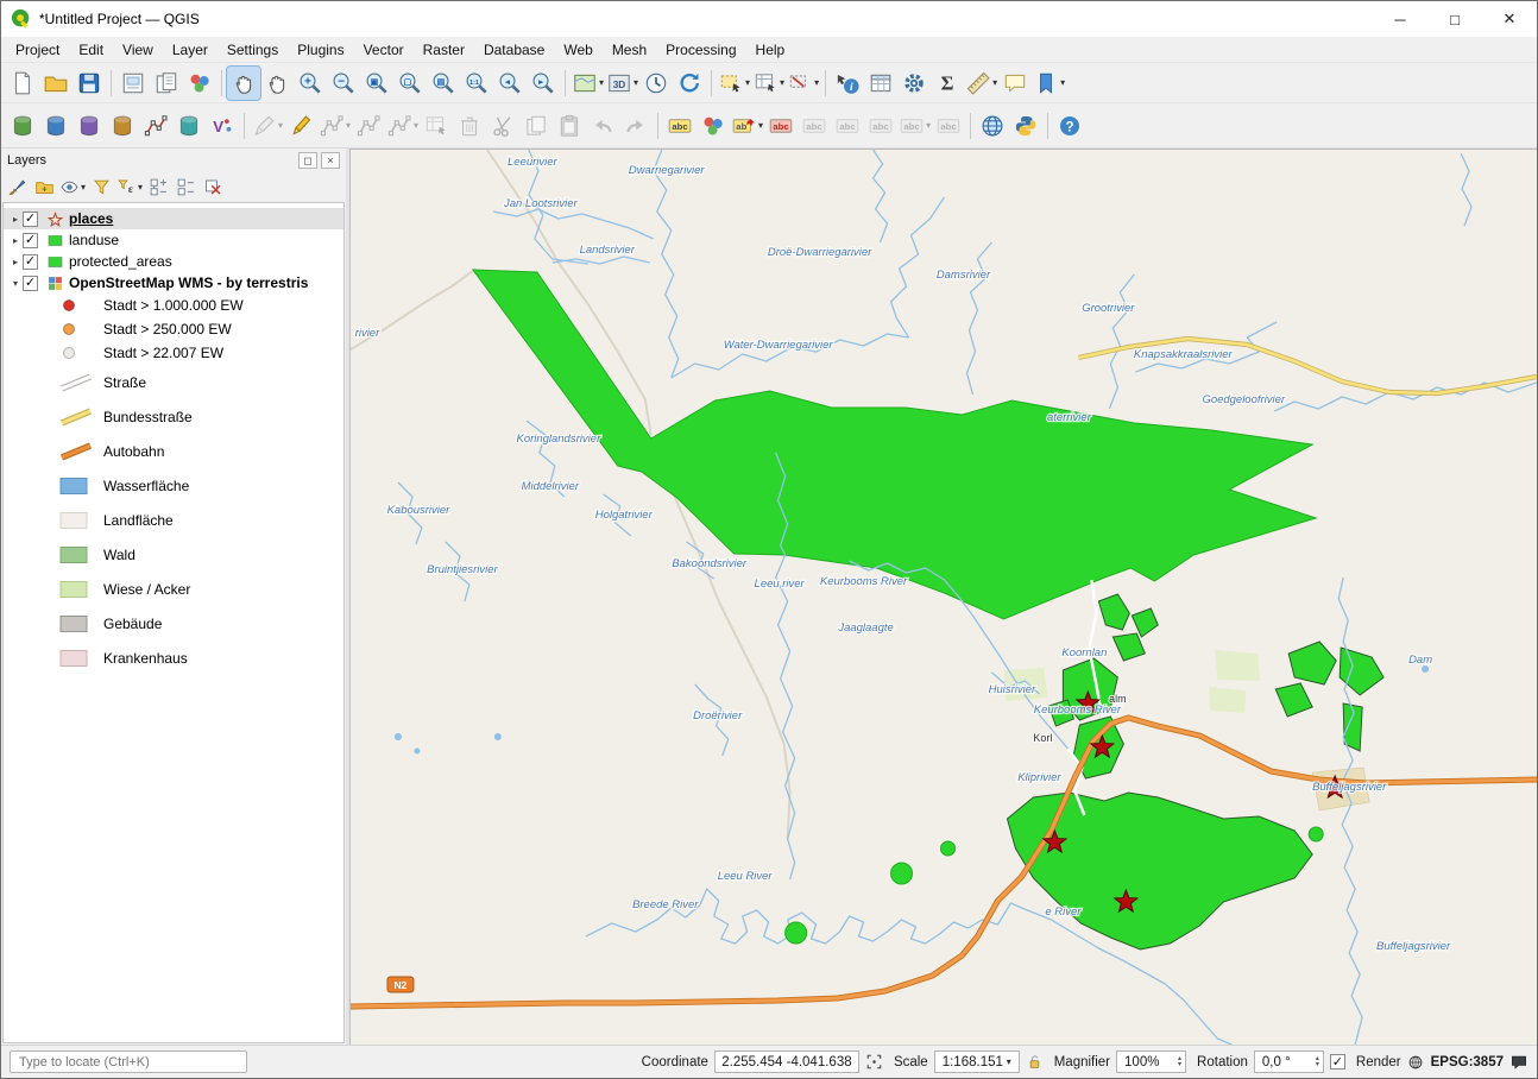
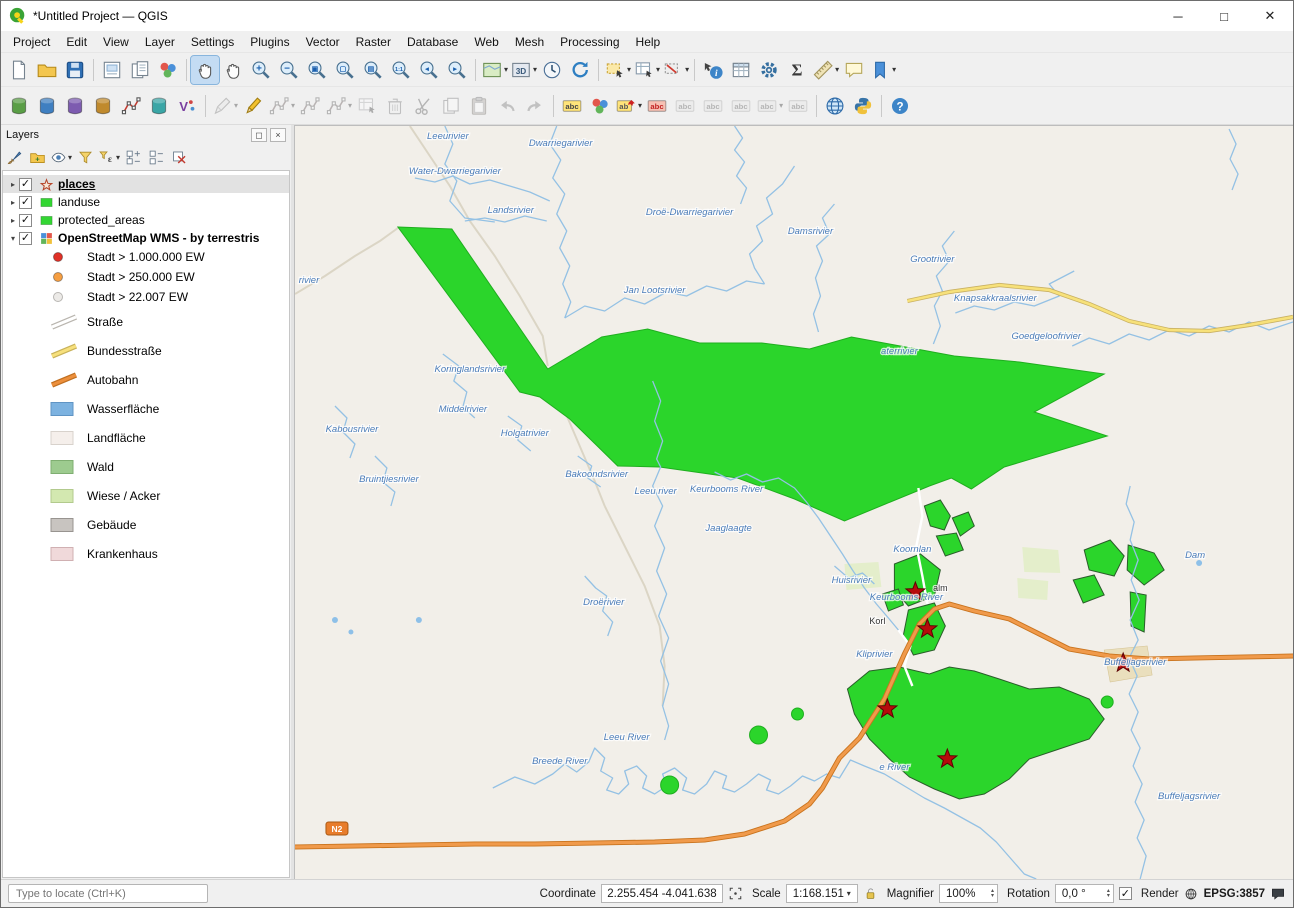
  *Untitled Project — QGIS
  ─
  □
  ✕
  Project
  Edit
  View
  Layer
  Settings
  Plugins
  Vector
  Raster
  Database
  Web
  Mesh
  Processing
  Help
  +
  −
  ▣
  ▢
  ▤
  ◂
  ▸
  ▾
  3D
  ▾
  ▾
  ▾
  ▾
  i
  Σ
  ▾
  ▾
  V
  ▾
  ▾
  ▾
  abc
  ab
  ▾
  abc
  abc
  abc
  abc
  abc
  ▾
  abc
  ?
  Layers
  ◻
  ×
  +
  ▾
  ε
  ▾
  ▸
  ✓
  places
  ▸
  ✓
  landuse
  ▸
  ✓
  protected_areas
  ▾
  ✓
  OpenStreetMap WMS - by terrestris
  Stadt > 1.000.000 EW
  Stadt > 250.000 EW
  Stadt > 22.007 EW
  Straße
  Bundesstraße
  Autobahn
  Wasserfläche
  Landfläche
  Wald
  Wiese / Acker
  Gebäude
  Krankenhaus
  N2
  Leeurivier
  Dwarriegarivier
- Jan Lootsrivier
+ Water-Dwarriegarivier
  Landsrivier
  Droë-Dwarriegarivier
  Damsrivier
  Grootrivier
  Knapsakkraalsrivier
  Goedgeloofrivier
- Water-Dwarriegarivier
+ Jan Lootsrivier
  aterrivier
  Koringlandsrivier
  Middelrivier
  Holgatrivier
  Kabousrivier
  Bruintjiesrivier
  Bakoondsrivier
  Leeu river
  Keurbooms River
  Jaaglaagte
  Koornlan
  Huisrivier
  Keurbooms River
  Droërivier
  Kliprivier
  Leeu River
  Breede River
  e River
  Buffeljagsrivier
  Buffeljagsrivier
  Dam
  rivier
  alm
  Korl
  Type to locate (Ctrl+K)
  Coordinate
  2.255.454 -4.041.638
  Scale
  1:168.151
  ▾
  Magnifier
  100%
  Rotation
  0,0 °
  ✓
  Render
  EPSG:3857
